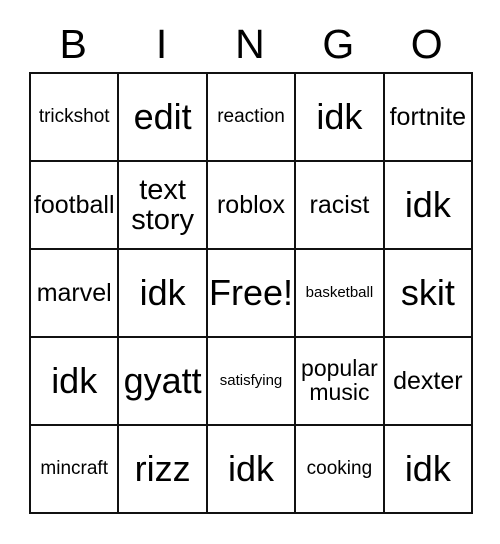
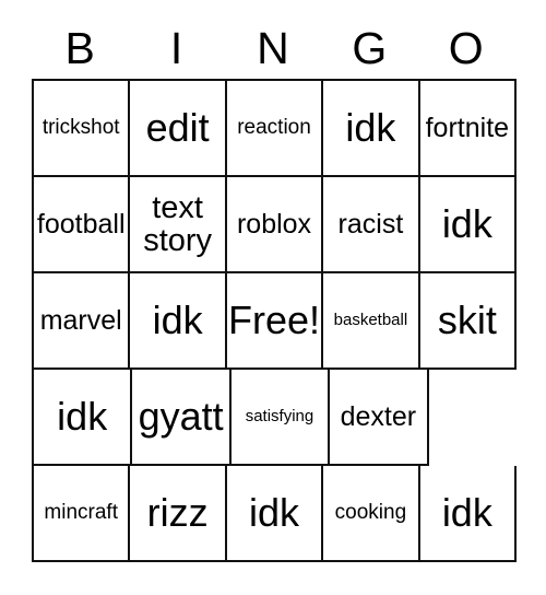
  B
  I
  N
  G
  O
  trickshot
  edit
  reaction
  idk
  fortnite
  football
  text story
  roblox
  racist
  idk
  marvel
  idk
  Free!
  basketball
  skit
  idk
  gyatt
  satisfying
- popular music
  dexter
  mincraft
  rizz
  idk
  cooking
  idk
